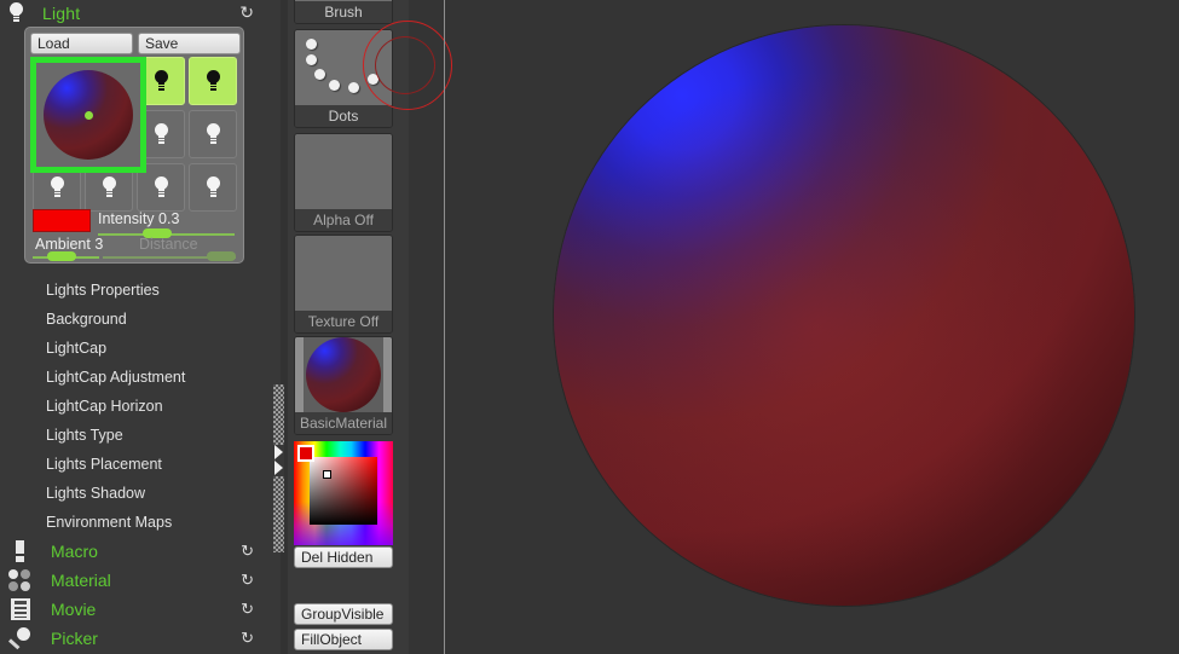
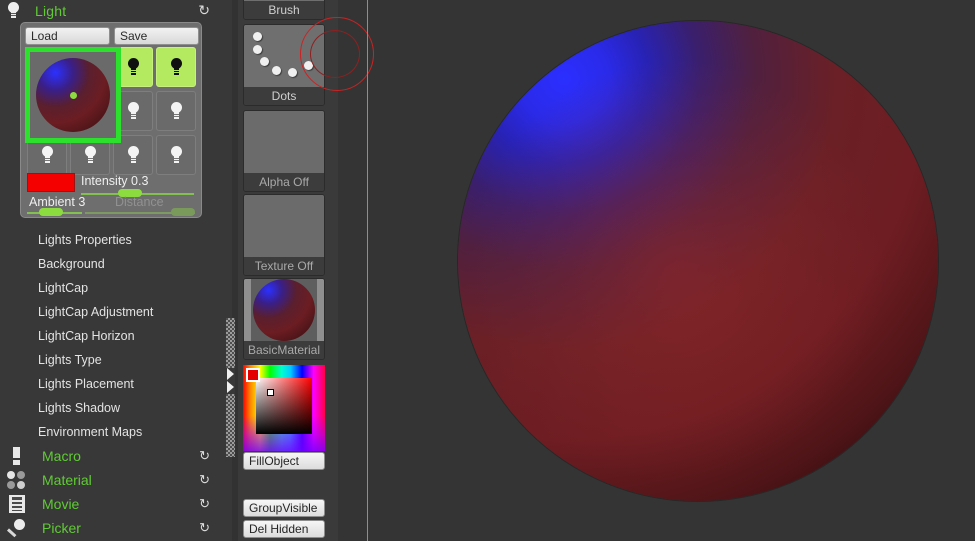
  Light
  ↻
  Load
  Save
  Intensity 0.3
  Ambient 3
  Distance
  Lights Properties
  Background
  LightCap
  LightCap Adjustment
  LightCap Horizon
  Lights Type
  Lights Placement
  Lights Shadow
  Environment Maps
  Macro
  ↻
  Material
  ↻
  Movie
  ↻
  Picker
  ↻
  Brush
  Dots
  Alpha Off
  Texture Off
  BasicMaterial
- Del Hidden
+ FillObject
  GroupVisible
- FillObject
+ Del Hidden
